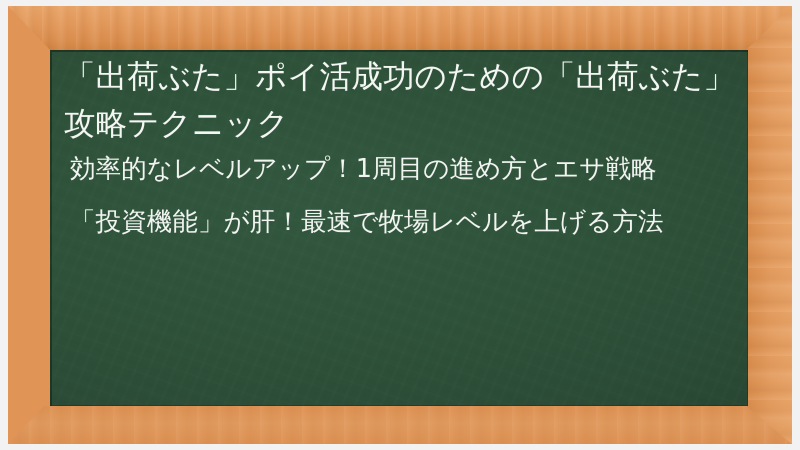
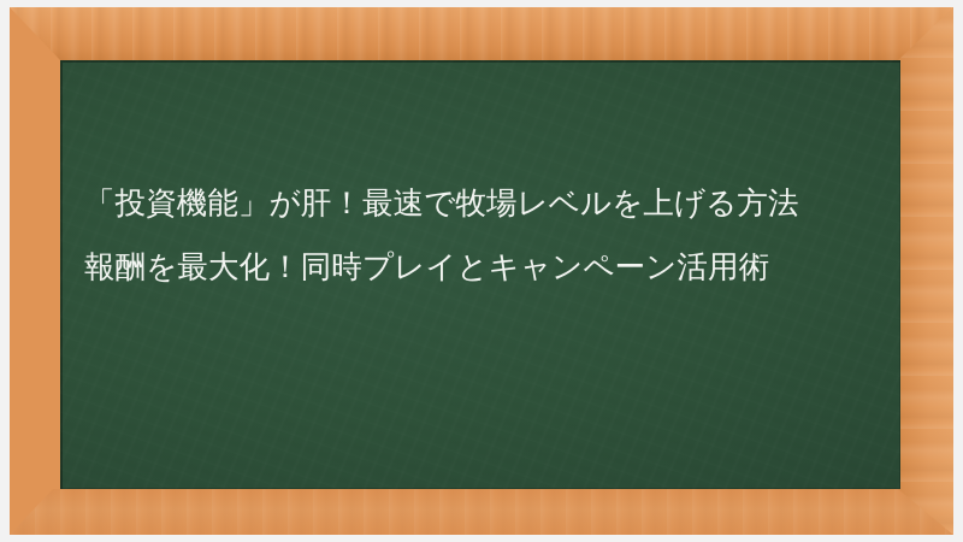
- 「出荷ぶた」ポイ活成功のための「出荷ぶた」攻略テクニック
- 効率的なレベルアップ！1周目の進め方とエサ戦略
  「投資機能」が肝！最速で牧場レベルを上げる方法
+ 報酬を最大化！同時プレイとキャンペーン活用術
